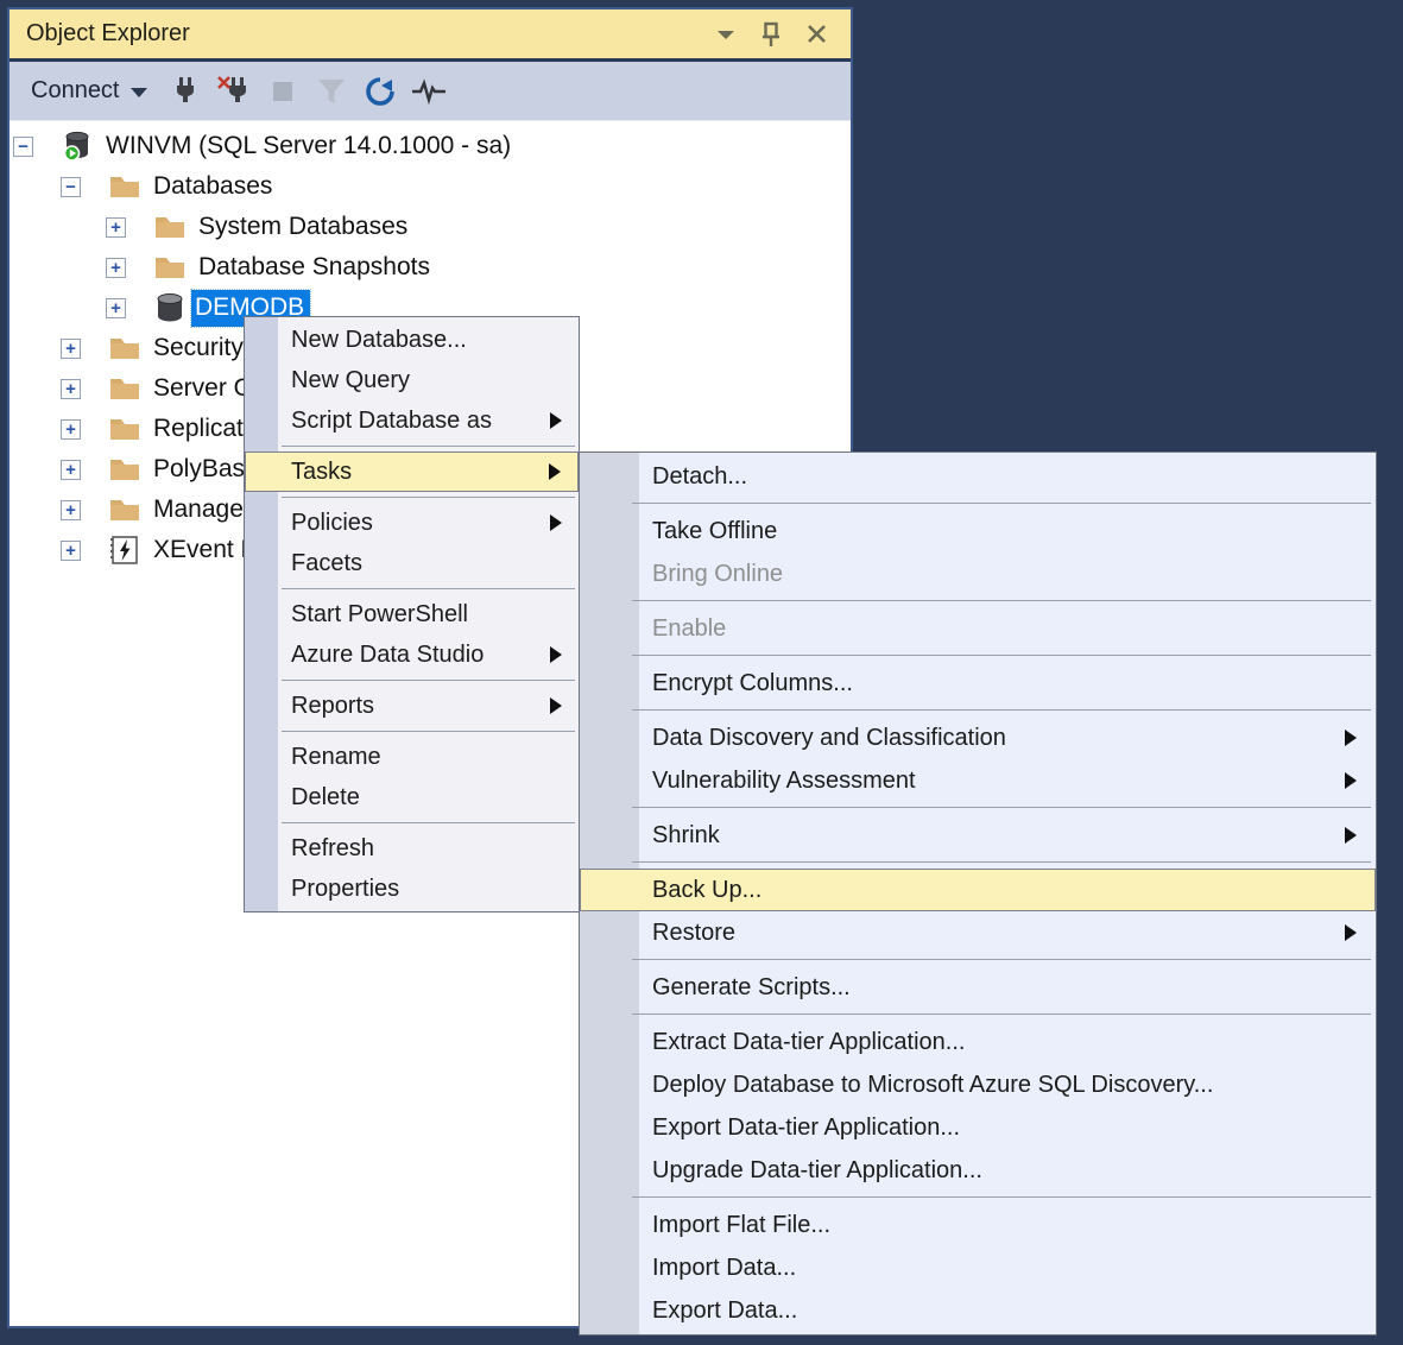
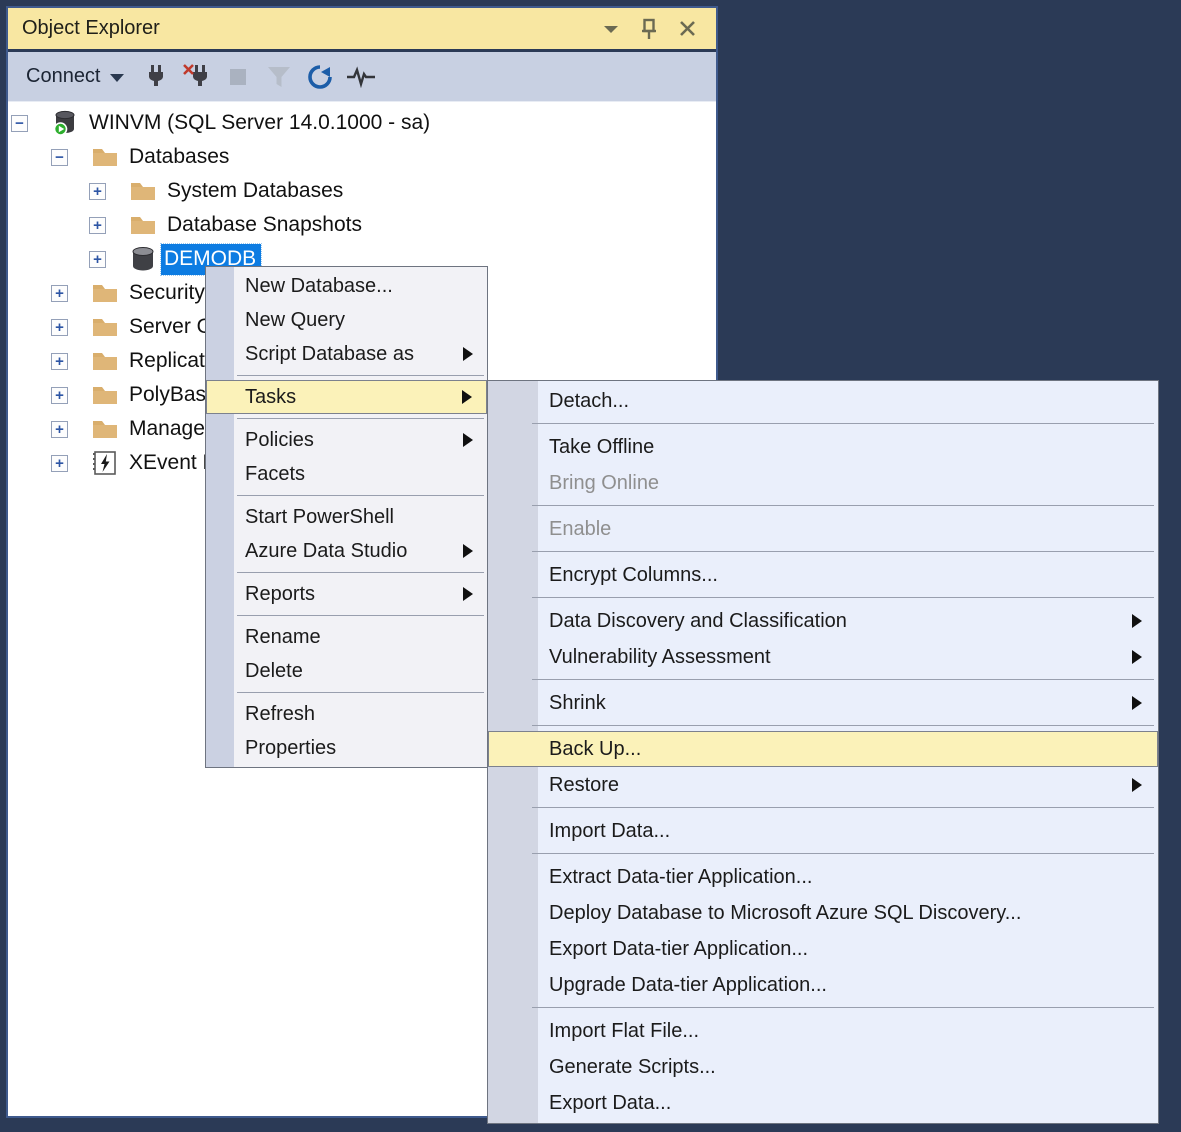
  Object Explorer
  Connect
  WINVM (SQL Server 14.0.1000 - sa)
  Databases
  System Databases
  Database Snapshots
  DEMODB
  Security
  Replicat
  PolyBas
  New Database...
  New Query
  Script Database as
  Tasks
  Policies
  Facets
  Start PowerShell
  Azure Data Studio
  Reports
  Rename
  Delete
  Refresh
  Properties
  Detach...
  Take Offline
  Bring Online
  Enable
  Encrypt Columns...
  Data Discovery and Classification
  Vulnerability Assessment
  Shrink
  Back Up...
  Restore
- Generate Scripts...
+ Import Data...
  Extract Data-tier Application...
  Deploy Database to Microsoft Azure SQL Discovery...
  Export Data-tier Application...
  Upgrade Data-tier Application...
  Import Flat File...
- Import Data...
+ Generate Scripts...
  Export Data...
